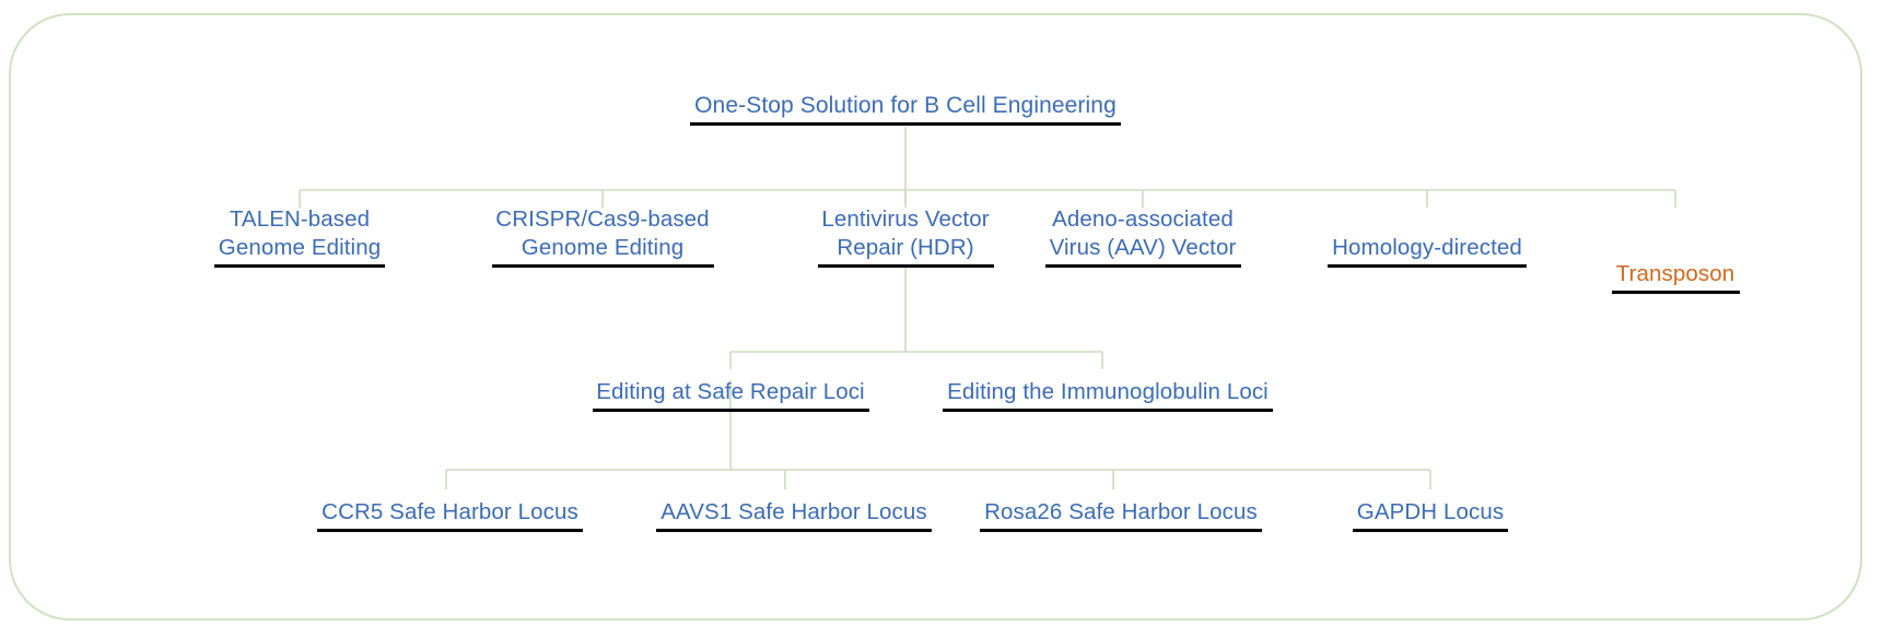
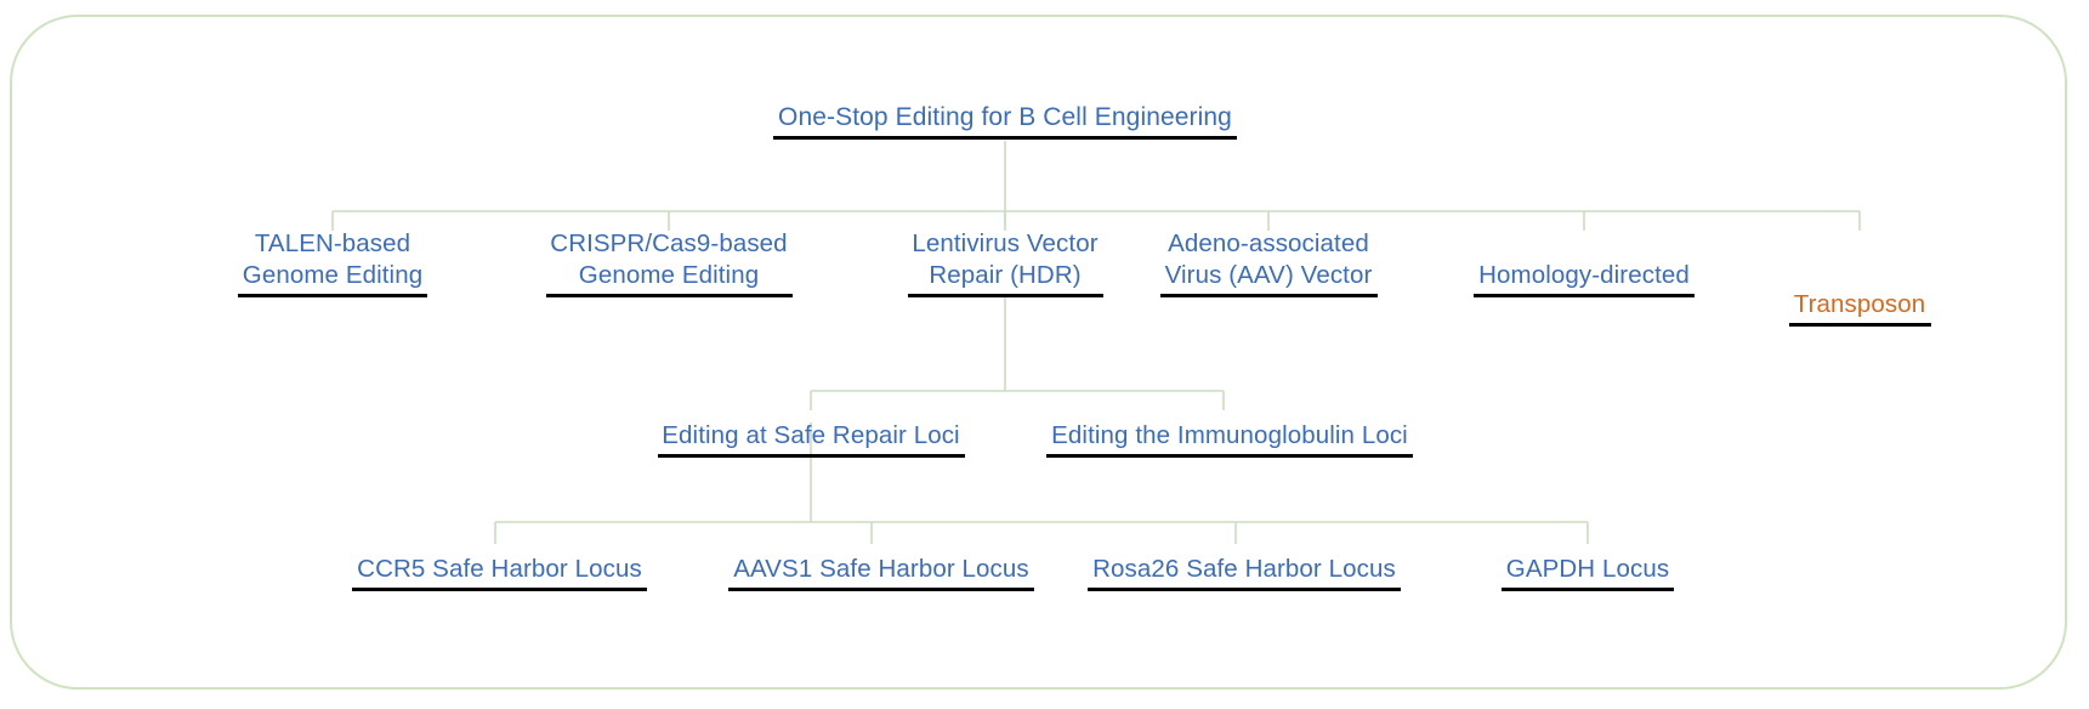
- One-Stop Solution for B Cell Engineering
+ One-Stop Editing for B Cell Engineering
  TALEN-based
  Genome Editing
  CRISPR/Cas9-based
  Genome Editing
  Lentivirus Vector
  Repair (HDR)
  Adeno-associated
  Virus (AAV) Vector
  Homology-directed
  Transposon
  Editing at Safe Repair Loci
  Editing the Immunoglobulin Loci
  CCR5 Safe Harbor Locus
  AAVS1 Safe Harbor Locus
  Rosa26 Safe Harbor Locus
  GAPDH Locus
